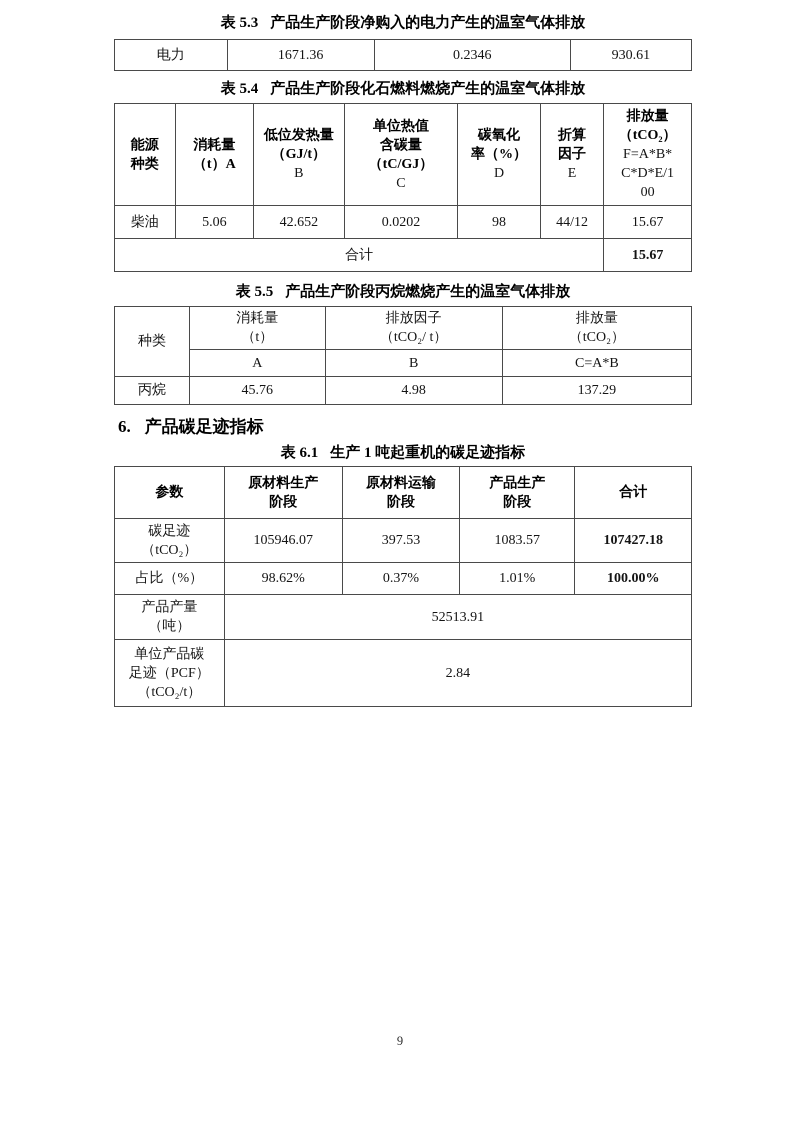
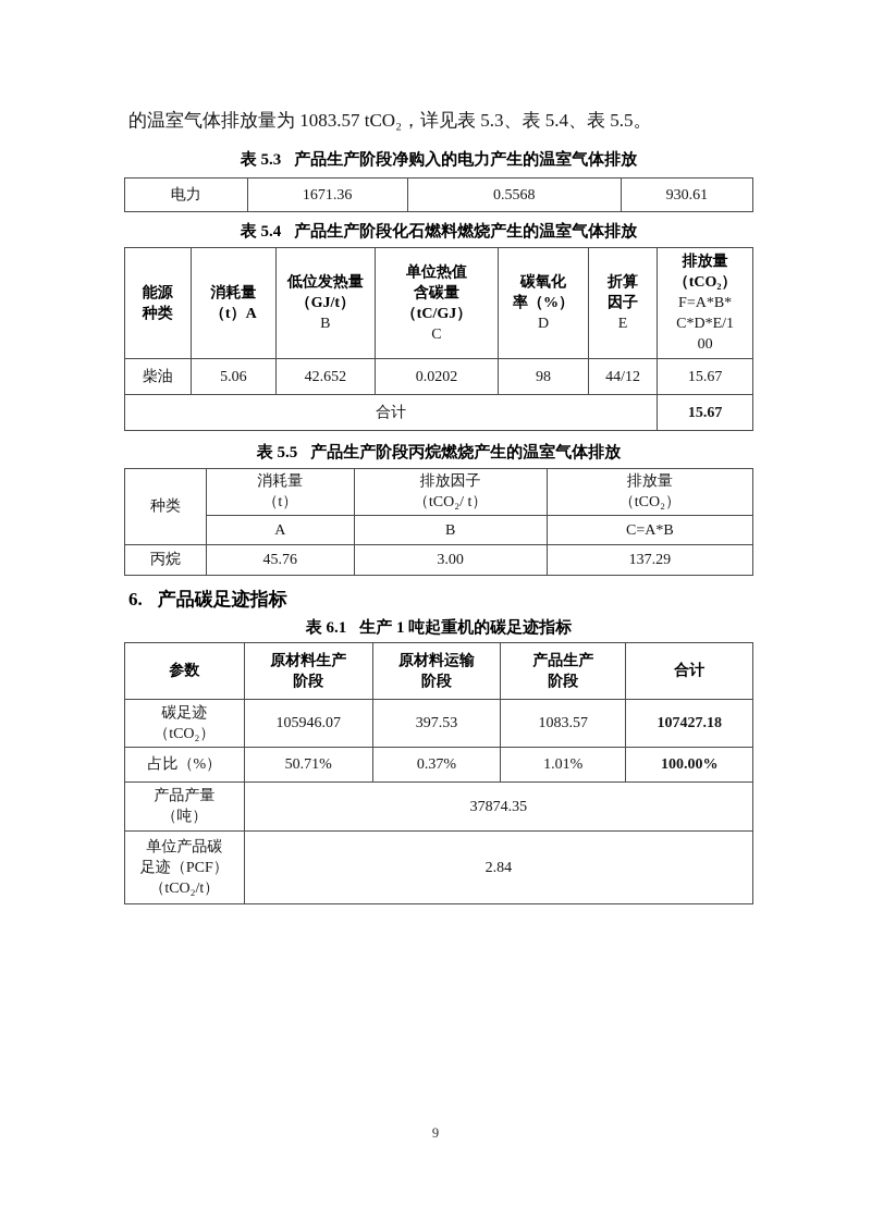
+ 的温室气体排放量为 1083.57 tCO₂，详见表 5.3、表 5.4、表 5.5。
  表 5.3 产品生产阶段净购入的电力产生的温室气体排放
- 电力	1671.36	0.2346	930.61
+ 电力	1671.36	0.5568	930.61
  表 5.4 产品生产阶段化石燃料燃烧产生的温室气体排放
  能源 种类	消耗量 （t）A	低位发热量 （GJ/t）B	单位热值 含碳量 （tC/GJ）C	碳氧化 率（%）D	折算 因子E	排放量 （tCO₂）F=A*B* C*D*E/1 00
  柴油	5.06	42.652	0.0202	98	44/12	15.67
  合计	15.67
  表 5.5 产品生产阶段丙烷燃烧产生的温室气体排放
  种类	消耗量 （t）	排放因子 （tCO₂/ t）	排放量 （tCO₂）
  A	B	C=A*B
- 丙烷	45.76	4.98	137.29
+ 丙烷	45.76	3.00	137.29
  6. 产品碳足迹指标
  表 6.1 生产 1 吨起重机的碳足迹指标
  参数	原材料生产 阶段	原材料运输 阶段	产品生产 阶段	合计
  碳足迹 （tCO₂）	105946.07	397.53	1083.57	107427.18
- 占比（%）	98.62%	0.37%	1.01%	100.00%
+ 占比（%）	50.71%	0.37%	1.01%	100.00%
- 产品产量 （吨）	52513.91
+ 产品产量 （吨）	37874.35
  单位产品碳 足迹（PCF） （tCO₂/t）	2.84
  9
